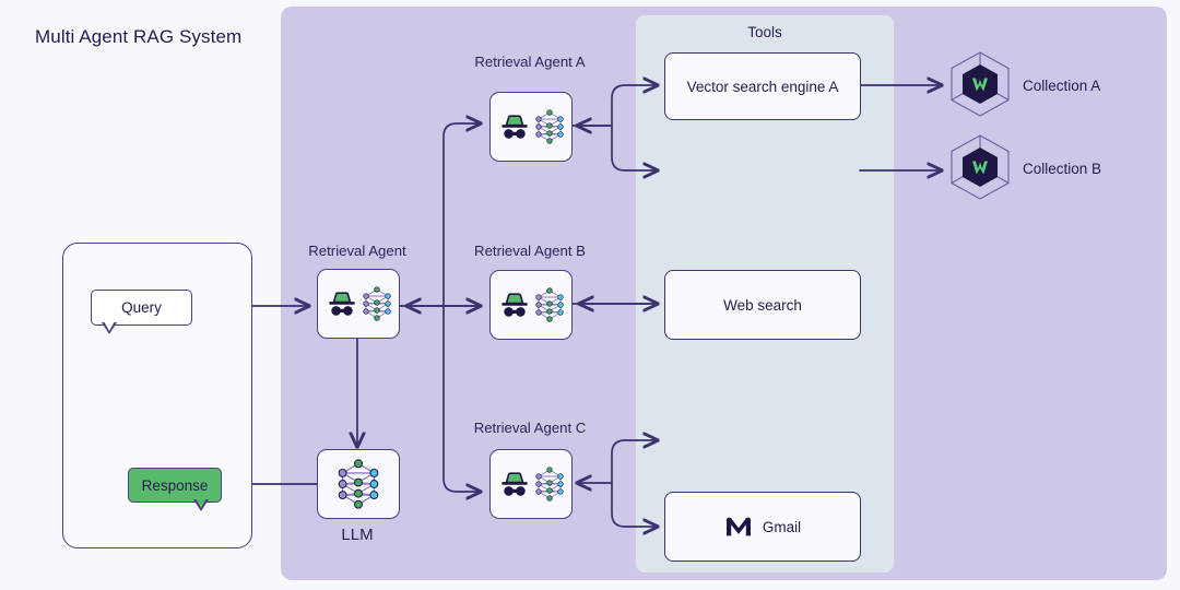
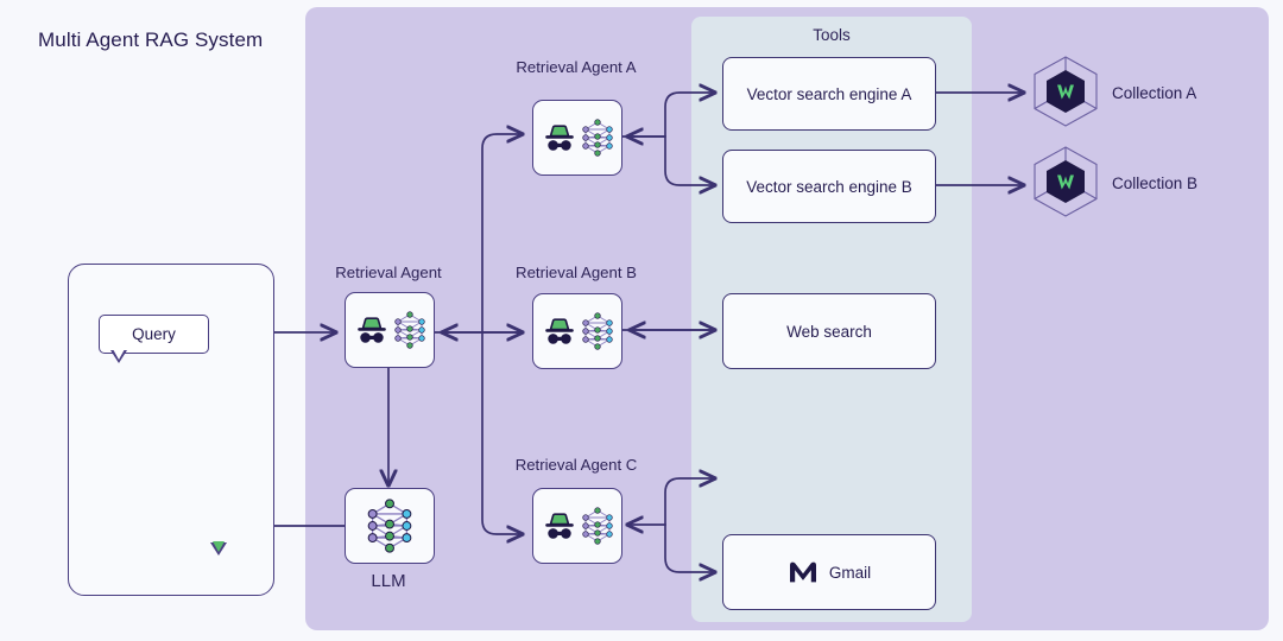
  Tools
  Multi Agent RAG System
  Query
- Response
  Retrieval Agent
  LLM
  Retrieval Agent A
  Retrieval Agent B
  Retrieval Agent C
  Vector search engine A
+ Vector search engine B
  Web search
  Gmail
  Collection A
  Collection B
